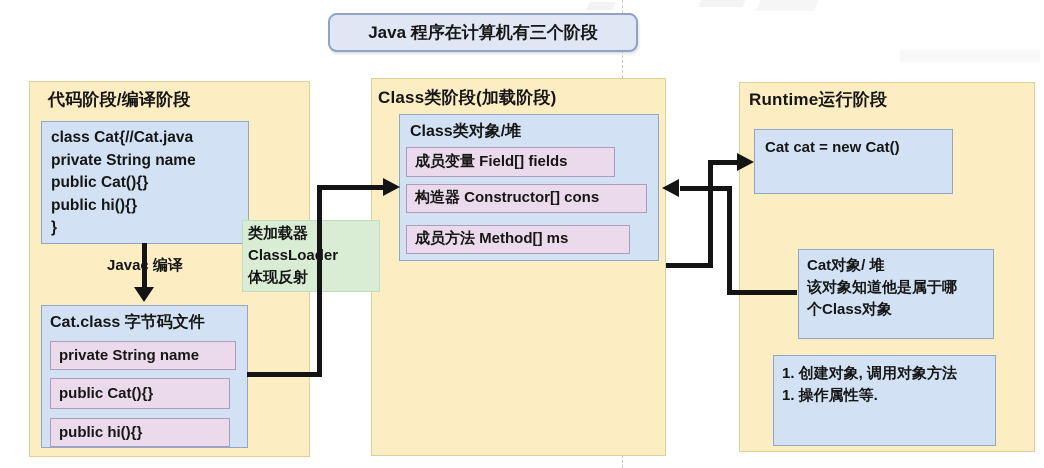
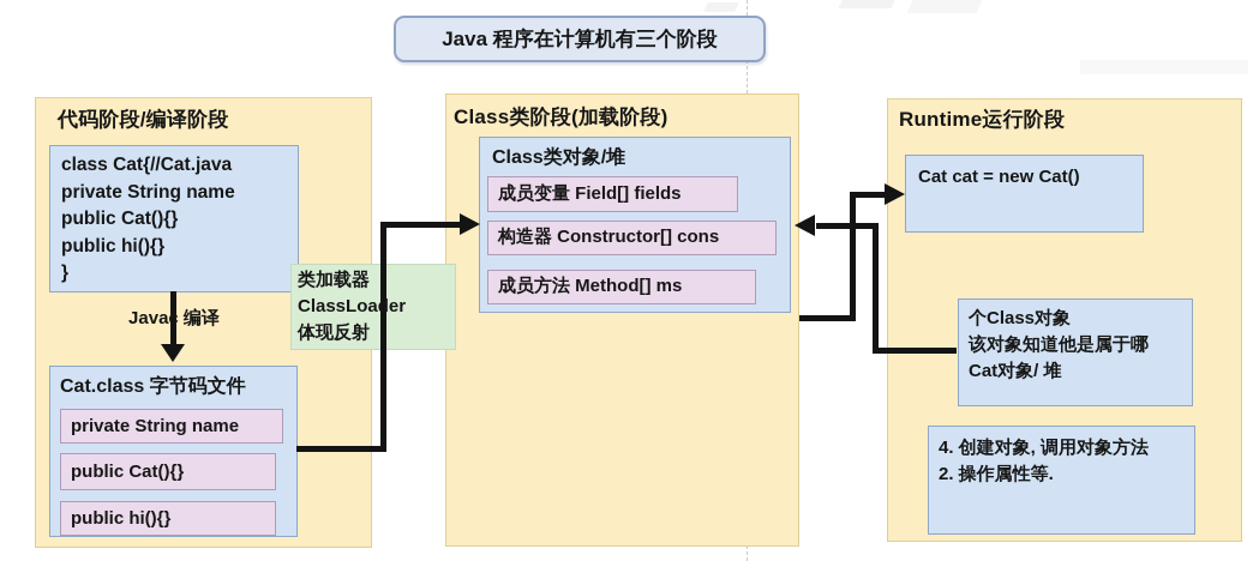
  代码阶段/编译阶段
  class Cat{//Cat.java
  private String name
  public Cat(){}
  public hi(){}
  }
  Cat.class 字节码文件
  private String name
  public Cat(){}
  public hi(){}
  Class类阶段(加载阶段)
  Class类对象/堆
  成员变量 Field[] fields
  构造器 Constructor[] cons
  成员方法 Method[] ms
  Runtime运行阶段
  Cat cat = new Cat()
- Cat对象/ 堆
+ 个Class对象
  该对象知道他是属于哪
- 个Class对象
+ Cat对象/ 堆
- 1. 创建对象, 调用对象方法
+ 4. 创建对象, 调用对象方法
- 1. 操作属性等.
+ 2. 操作属性等.
  Java 程序在计算机有三个阶段
  Javac 编译
  类加载器
  ClassLoader
  体现反射
